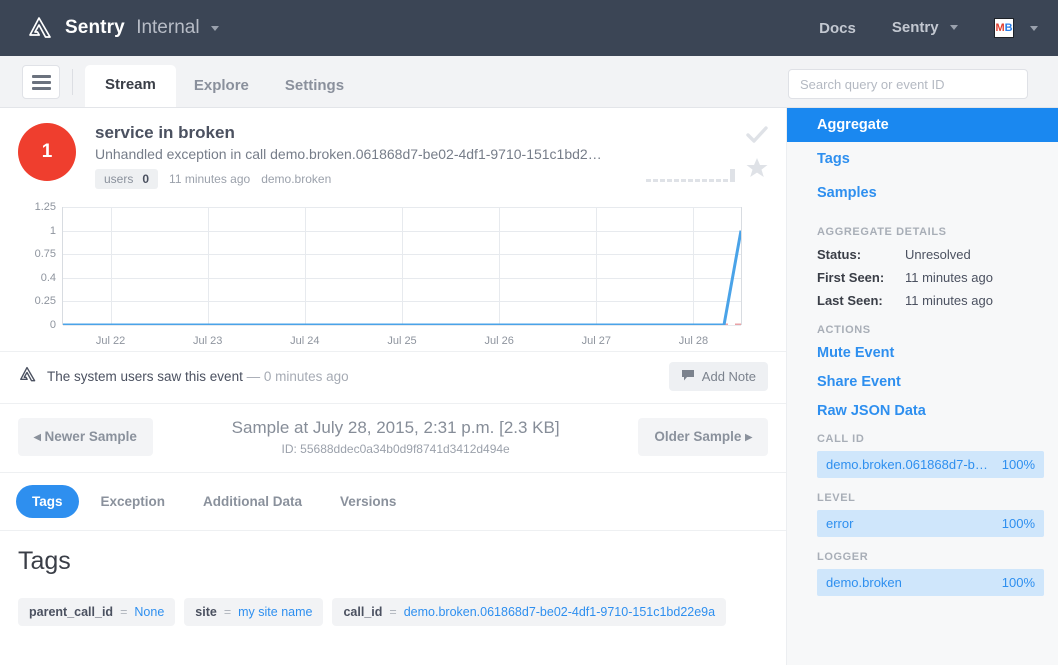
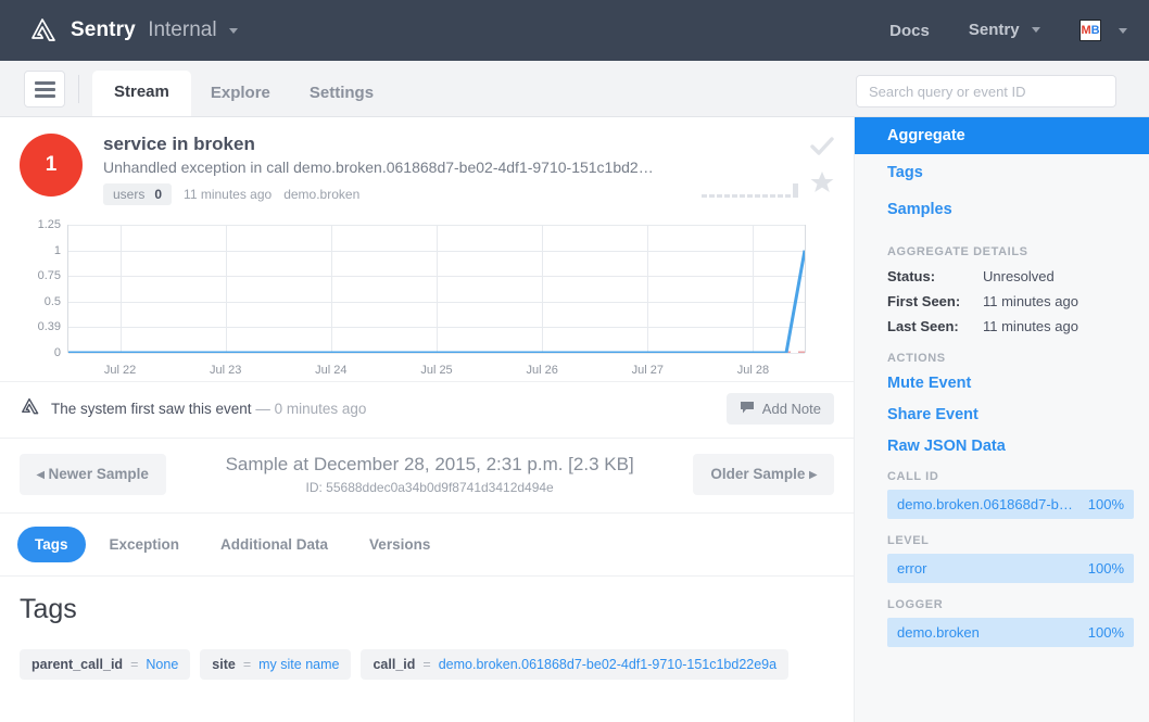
  Sentry Internal
  Docs
  Sentry
  M
  B
  Stream
  Explore
  Settings
  Search query or event ID
  1
  service in broken
  Unhandled exception in call demo.broken.061868d7-be02-4df1-9710-151c1bd2…
  users
  0
  11 minutes ago
  demo.broken
  Jul 22
  Jul 23
  Jul 24
  Jul 25
  Jul 26
  Jul 27
  Jul 28
  0
- 0.25
+ 0.39
- 0.4
+ 0.5
  0.75
  1
  1.25
- The system users saw this event — 0 minutes ago
+ The system first saw this event — 0 minutes ago
  Add Note
  ◂ Newer Sample
- Sample at July 28, 2015, 2:31 p.m. [2.3 KB]
+ Sample at December 28, 2015, 2:31 p.m. [2.3 KB]
  ID: 55688ddec0a34b0d9f8741d3412d494e
  Older Sample ▸
  Tags
  Exception
  Additional Data
  Versions
  Tags
  parent_call_id
  =
  None
  site
  =
  my site name
  call_id
  =
  demo.broken.061868d7-be02-4df1-9710-151c1bd22e9a
  Aggregate
  Tags
  Samples
  AGGREGATE DETAILS
  Status:
  Unresolved
  First Seen:
  11 minutes ago
  Last Seen:
  11 minutes ago
  ACTIONS
  Mute Event
  Share Event
  Raw JSON Data
  CALL ID
  demo.broken.061868d7-be0
  100%
  LEVEL
  error
  100%
  LOGGER
  demo.broken
  100%
